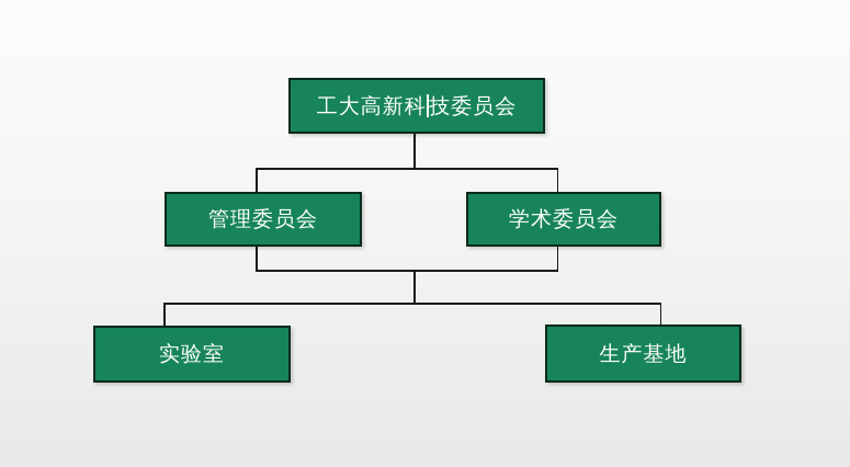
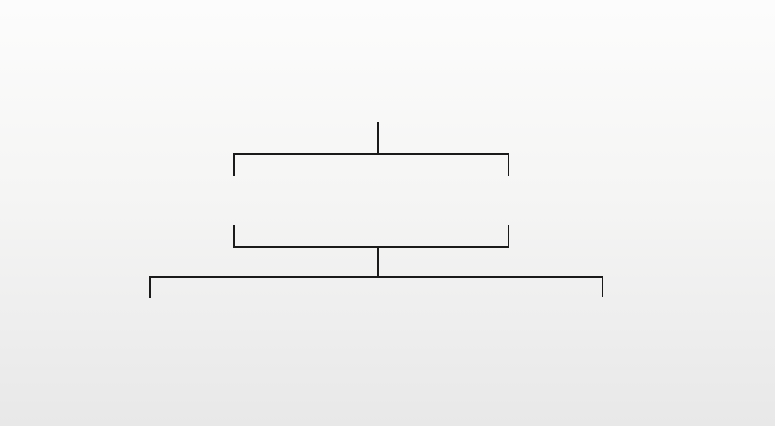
- 工大高新科技委员会
- 管理委员会
- 学术委员会
- 实验室
- 生产基地
